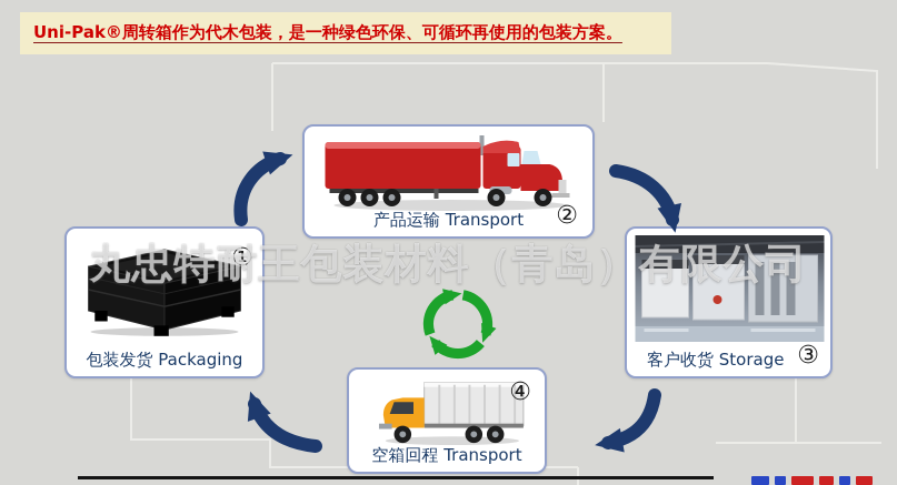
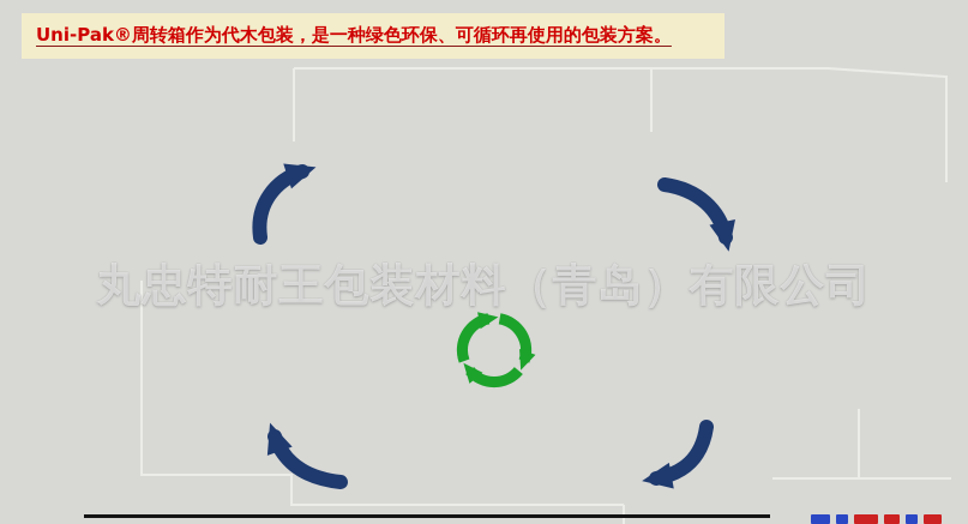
  Uni-Pak®周转箱作为代木包装，是一种绿色环保、可循环再使用的包装方案。
- 产品运输 Transport
- ②
- 包装发货 Packaging
- ①
- 客户收货 Storage
- ③
- 空箱回程 Transport
- ④
  丸忠特耐王包装材料（青岛）有限公司
